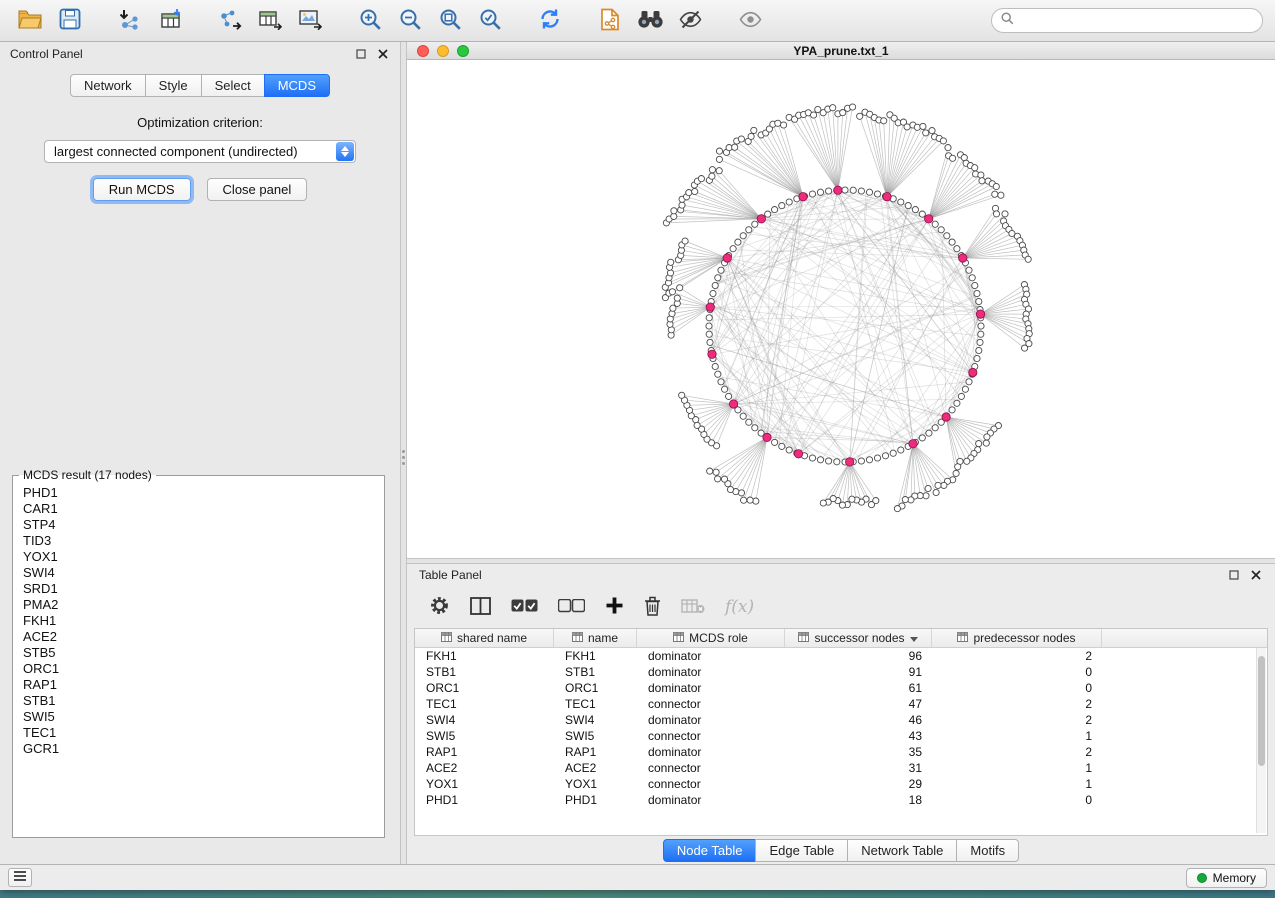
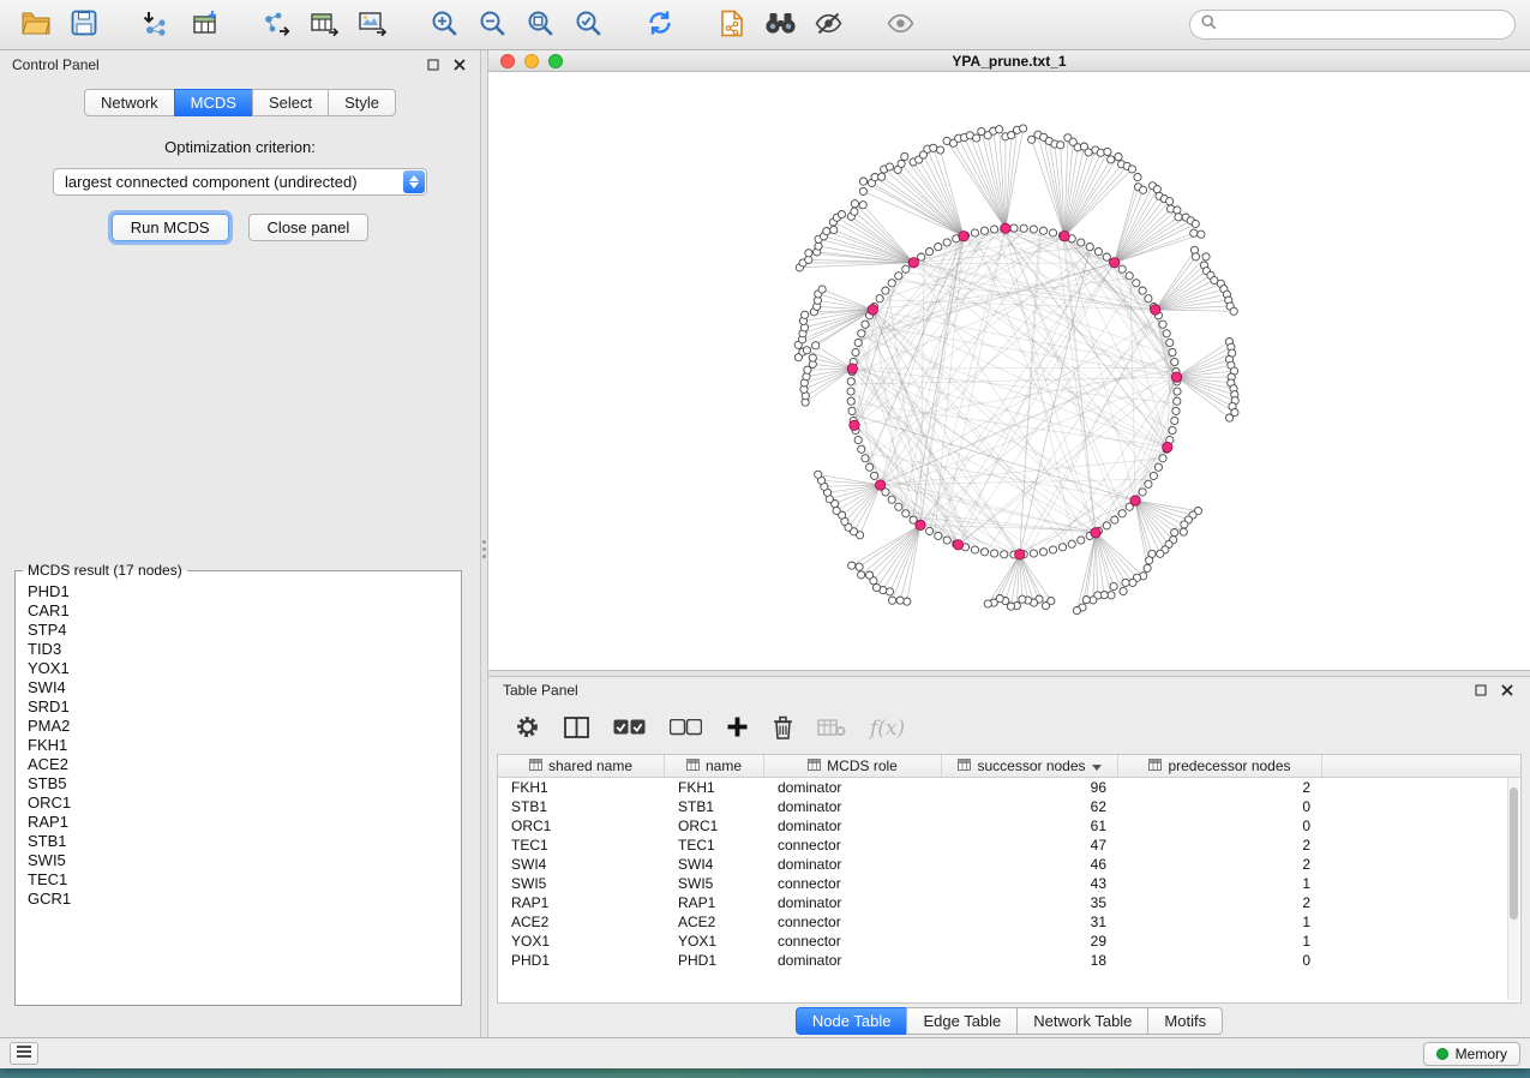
  Control Panel
  Network
- Style
+ MCDS
  Select
- MCDS
+ Style
  Optimization criterion:
  largest connected component (undirected)
  Run MCDS
  Close panel
  MCDS result (17 nodes)
  PHD1
  CAR1
  STP4
  TID3
  YOX1
  SWI4
  SRD1
  PMA2
  FKH1
  ACE2
  STB5
  ORC1
  RAP1
  STB1
  SWI5
  TEC1
  GCR1
  YPA_prune.txt_1
  Table Panel
  f(x)
  shared name
  name
  MCDS role
  successor nodes
  predecessor nodes
  FKH1
  FKH1
  dominator
  96
  2
  STB1
  STB1
  dominator
- 91
+ 62
  0
  ORC1
  ORC1
  dominator
  61
  0
  TEC1
  TEC1
  connector
  47
  2
  SWI4
  SWI4
  dominator
  46
  2
  SWI5
  SWI5
  connector
  43
  1
  RAP1
  RAP1
  dominator
  35
  2
  ACE2
  ACE2
  connector
  31
  1
  YOX1
  YOX1
  connector
  29
  1
  PHD1
  PHD1
  dominator
  18
  0
  Node Table
  Edge Table
  Network Table
  Motifs
  Memory
